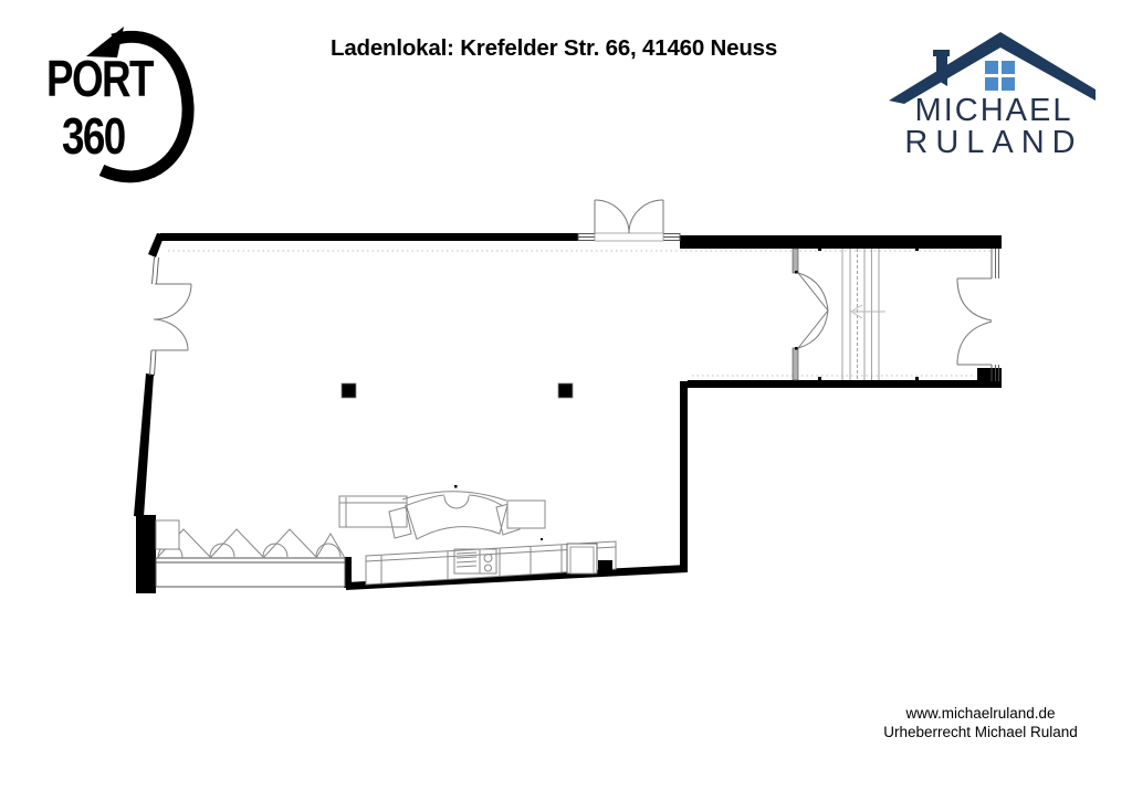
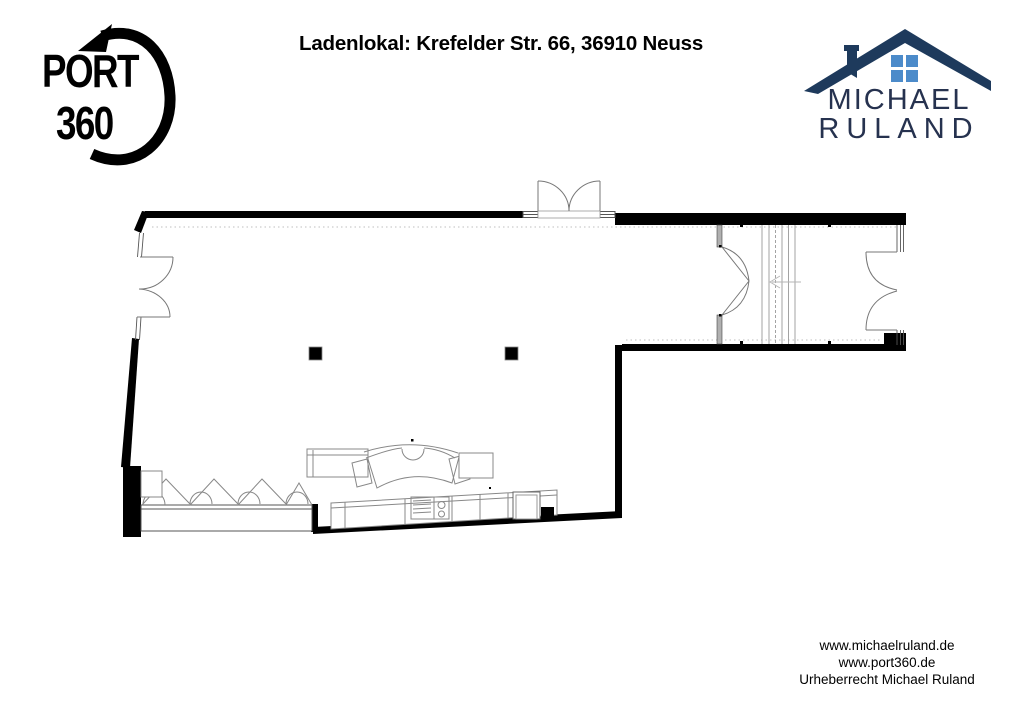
  PORT
  360
- Ladenlokal: Krefelder Str. 66, 41460 Neuss
+ Ladenlokal: Krefelder Str. 66, 36910 Neuss
  MICHAEL
  RULAND
  www.michaelruland.de
+ www.port360.de
  Urheberrecht Michael Ruland
